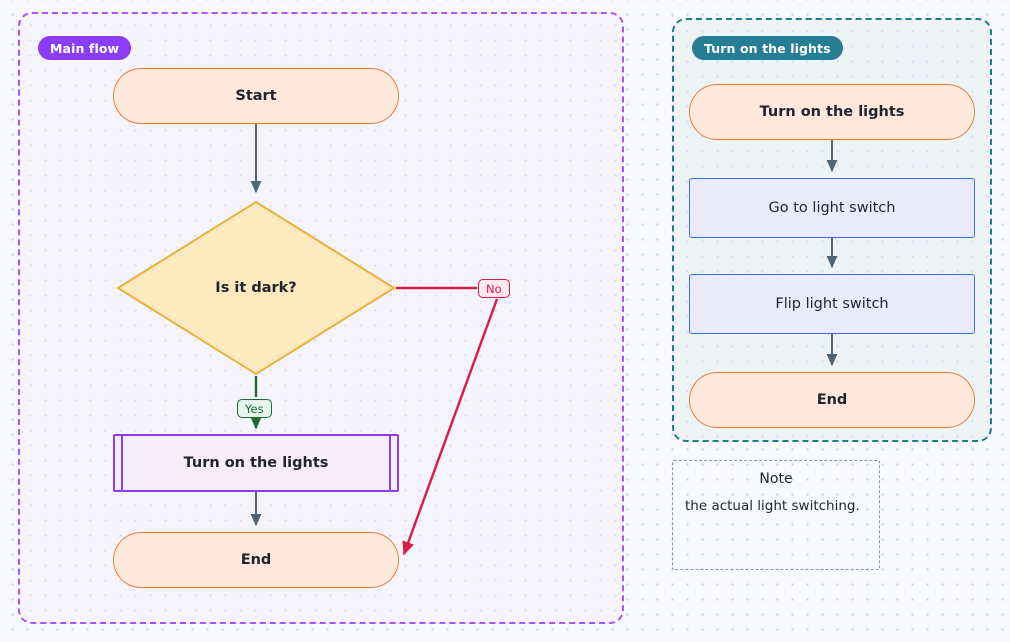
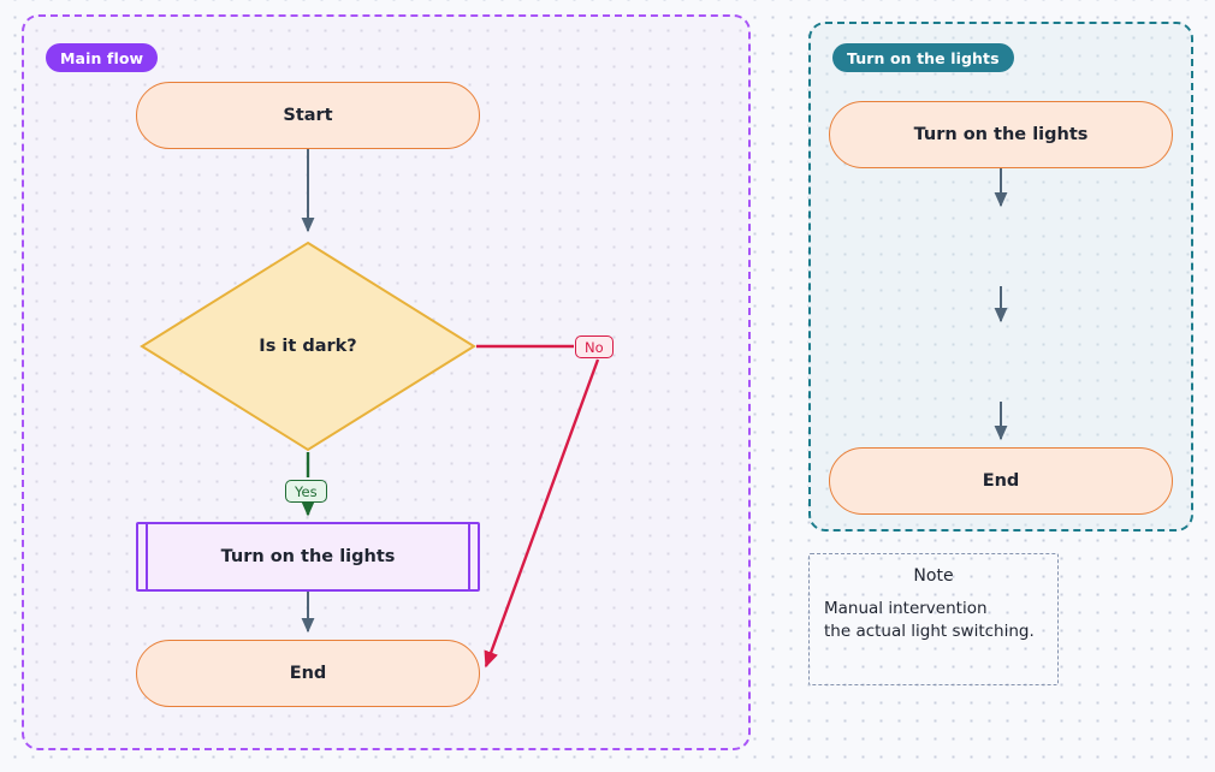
  Main flow
  Turn on the lights
  Start
  Is it dark?
  Turn on the lights
  End
  No
  Yes
  Turn on the lights
- Go to light switch
- Flip light switch
  End
  Note
+ Manual intervention
  the actual light switching.
